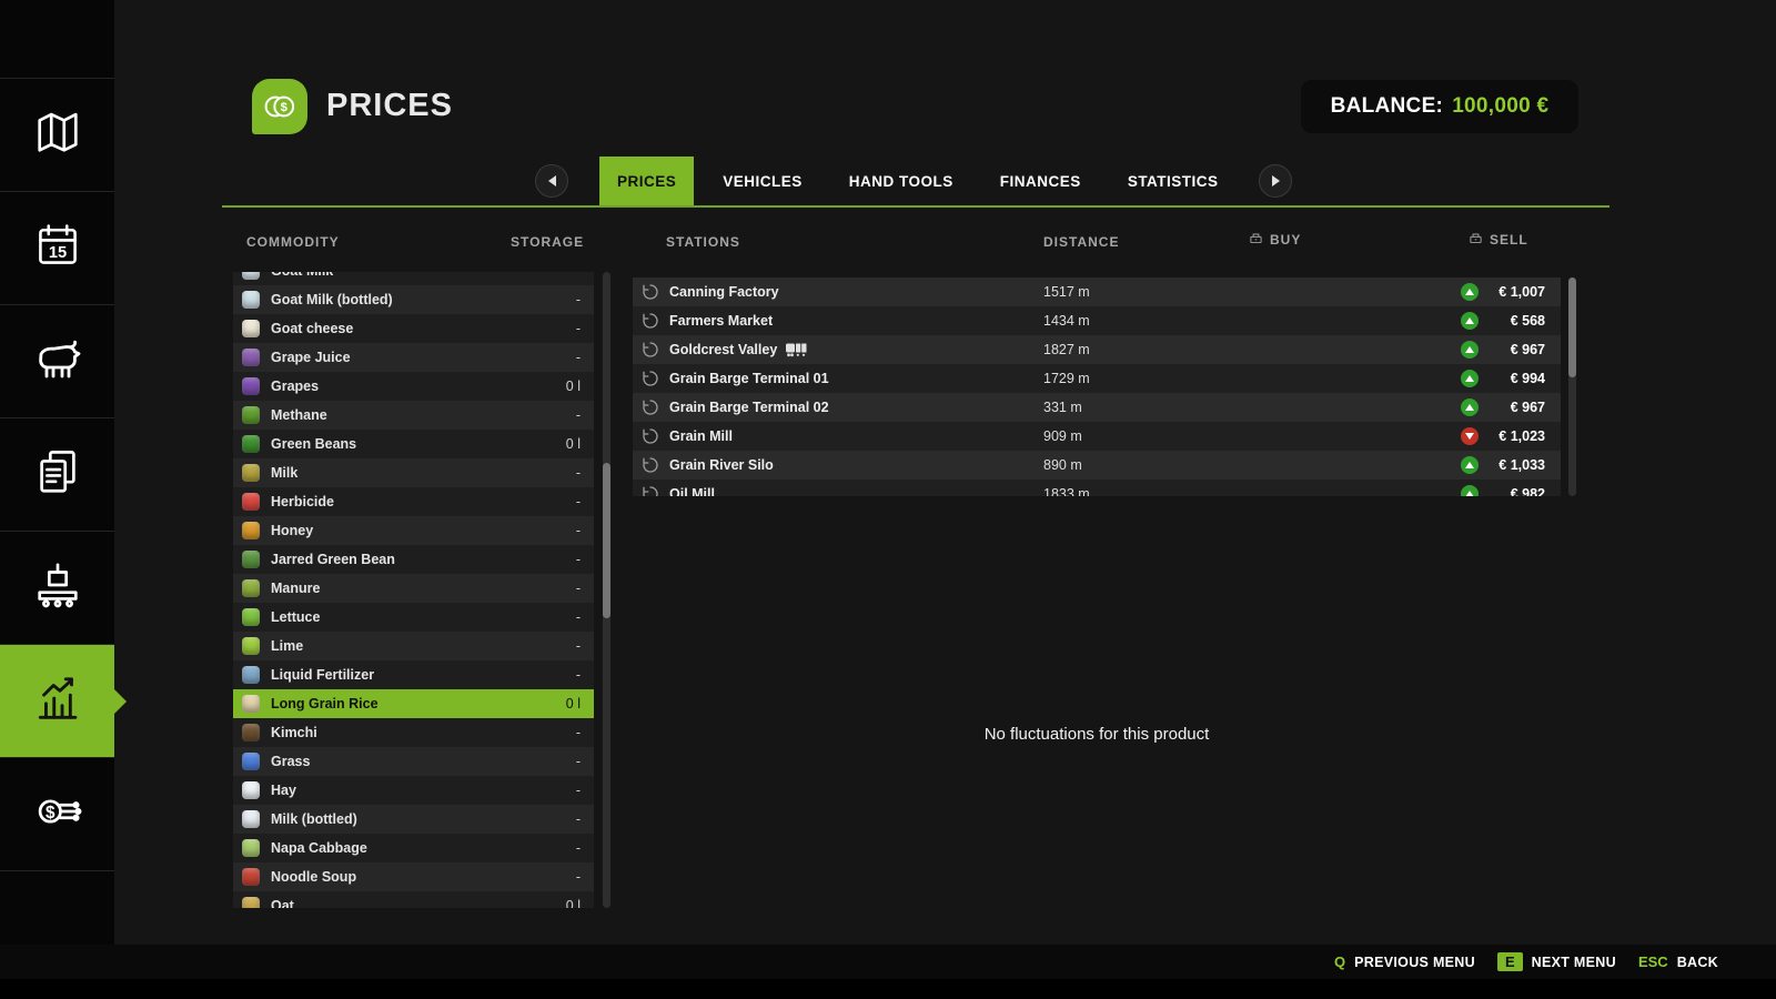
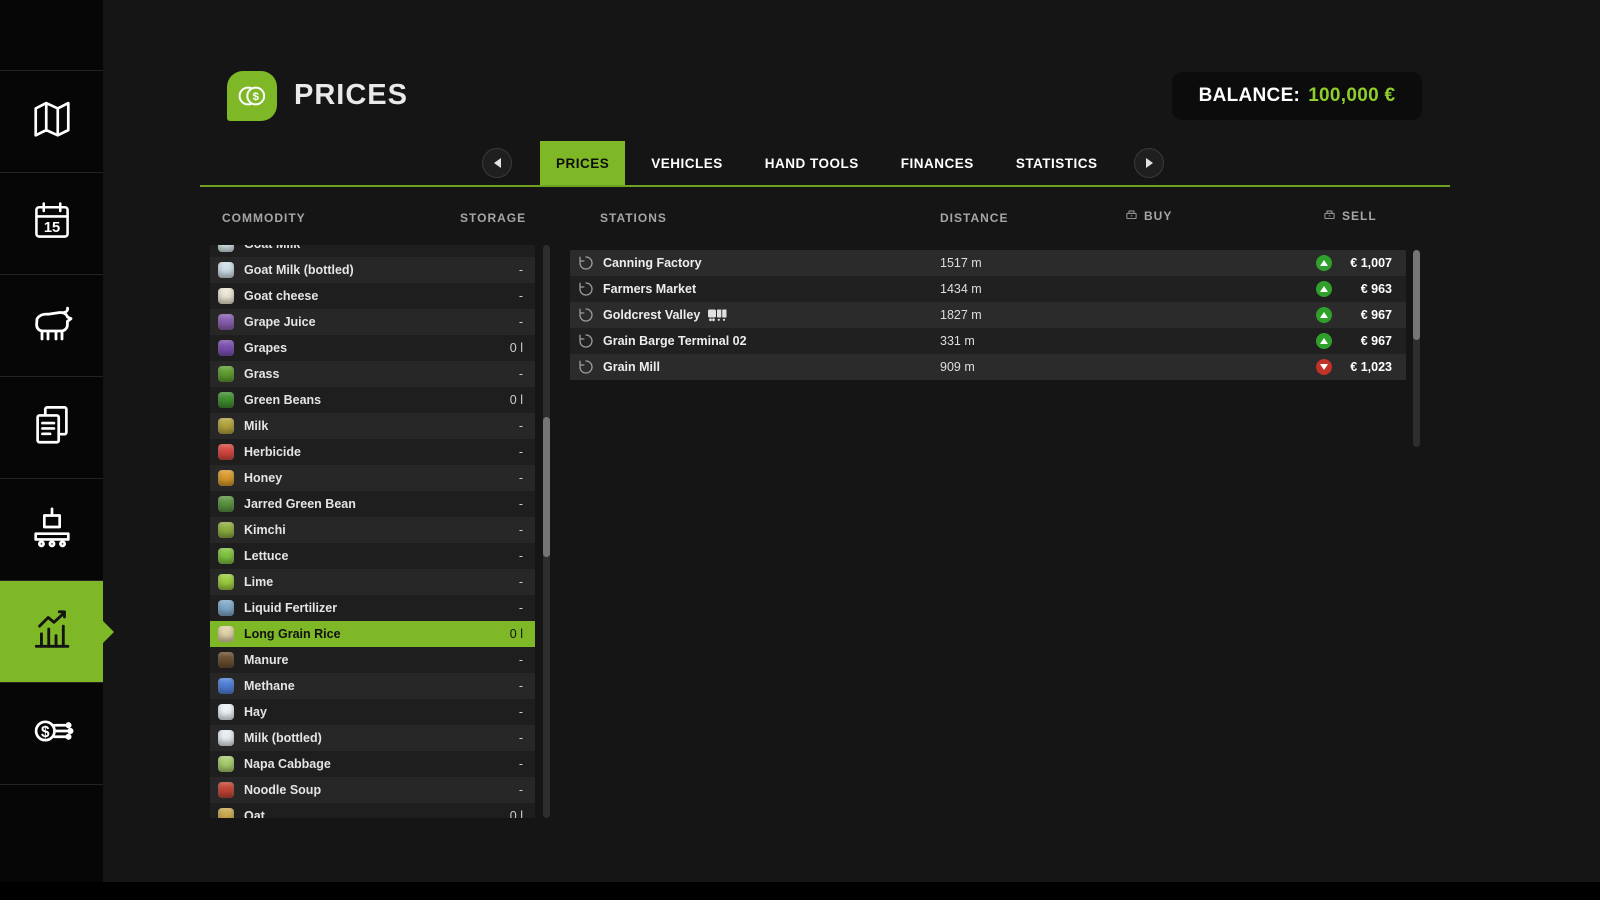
  15
  $
  $
  PRICES
  BALANCE:
  100,000 €
  PRICES
  VEHICLES
  HAND TOOLS
  FINANCES
  STATISTICS
  COMMODITY
  STORAGE
  STATIONS
  DISTANCE
  BUY
  SELL
  Goat Milk (bottled)
  -
  Goat cheese
  -
  Grape Juice
  -
  Grapes
  0 l
- Methane
+ Grass
  -
  Green Beans
  0 l
  Milk
  -
  Herbicide
  -
  Honey
  -
  Jarred Green Bean
  -
- Manure
+ Kimchi
  -
  Lettuce
  -
  Lime
  -
  Liquid Fertilizer
  -
  Long Grain Rice
  0 l
- Kimchi
+ Manure
  -
- Grass
+ Methane
  -
  Hay
  -
  Milk (bottled)
  -
  Napa Cabbage
  -
  Noodle Soup
  -
  Oat
  0 l
  Canning Factory
  1517 m
  € 1,007
  Farmers Market
  1434 m
- € 568
+ € 963
  Goldcrest Valley
  1827 m
  € 967
- Grain Barge Terminal 01
- 1729 m
- € 994
  Grain Barge Terminal 02
  331 m
  € 967
  Grain Mill
  909 m
  € 1,023
- Grain River Silo
- 890 m
- € 1,033
- Oil Mill
- 1833 m
- € 982
- No fluctuations for this product
- Q
- PREVIOUS MENU
- E
- NEXT MENU
- ESC
- BACK
